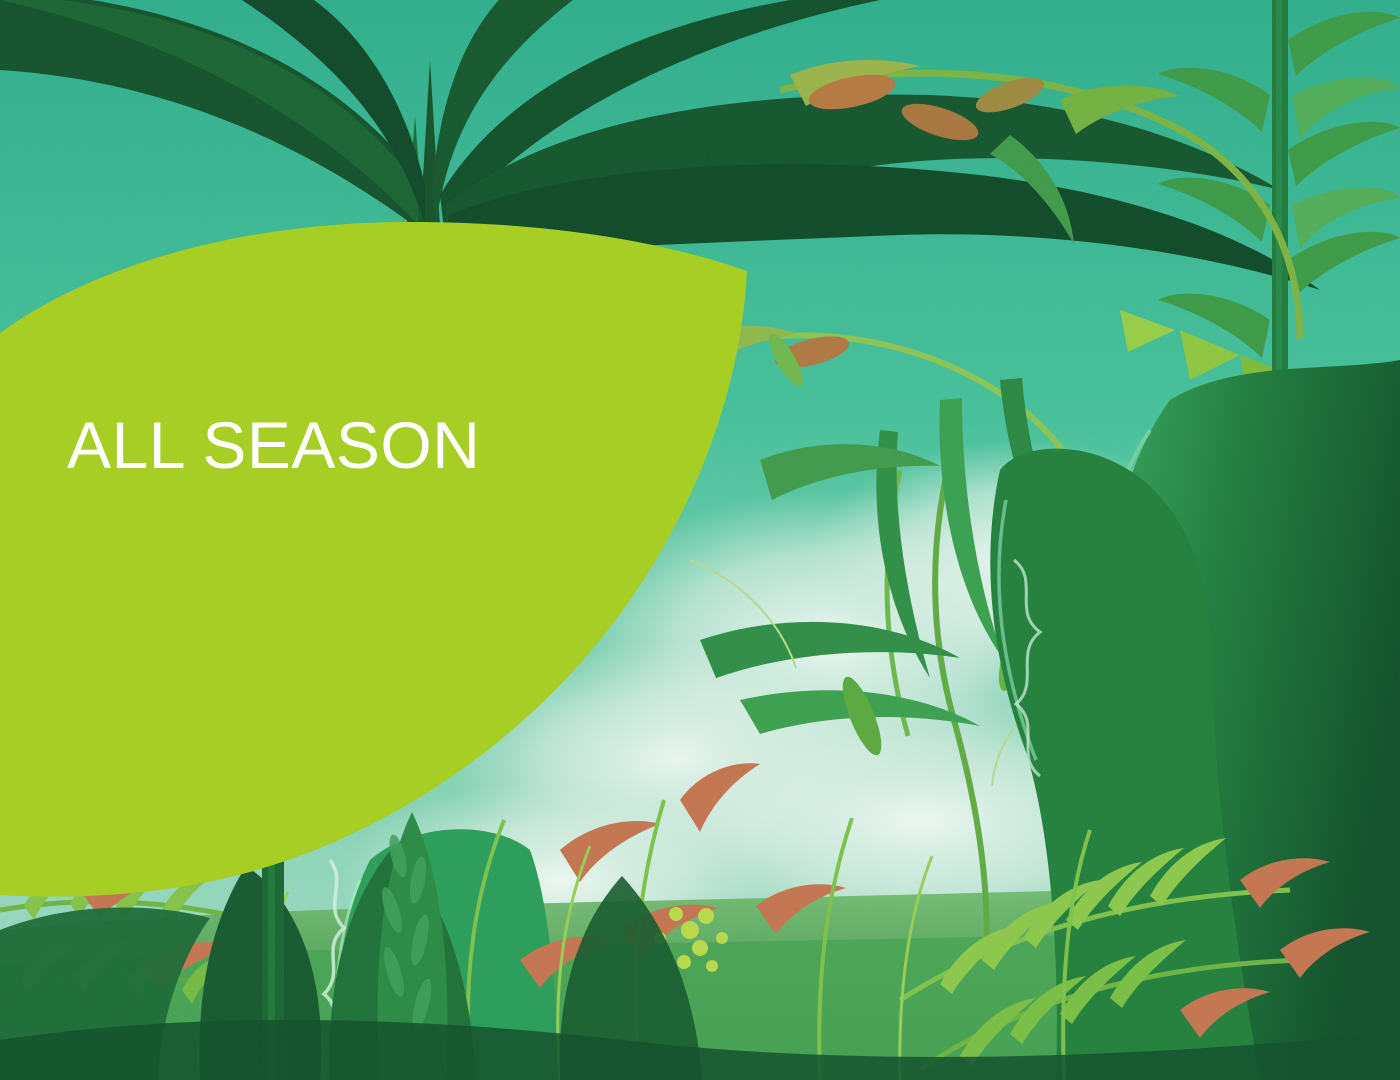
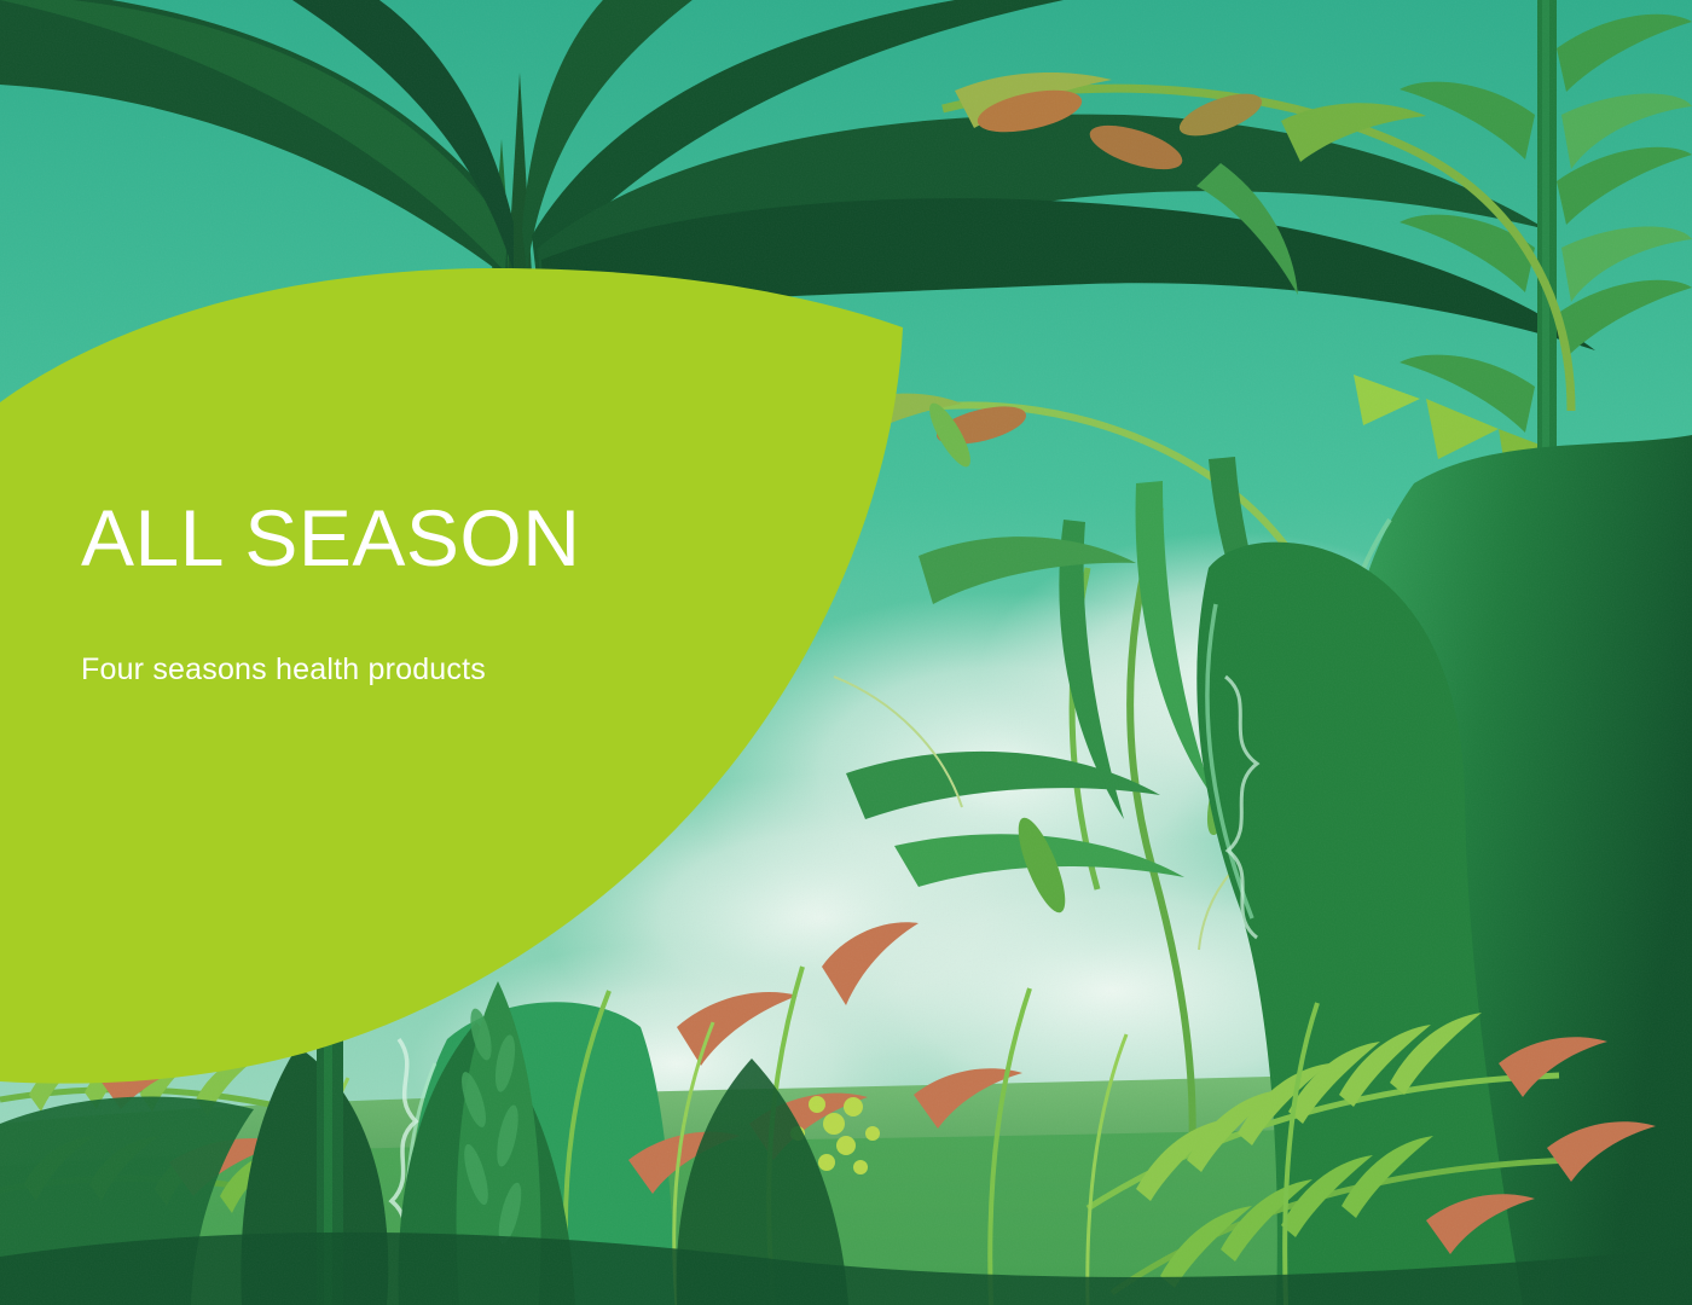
  ALL SEASON
+ Four seasons health products
